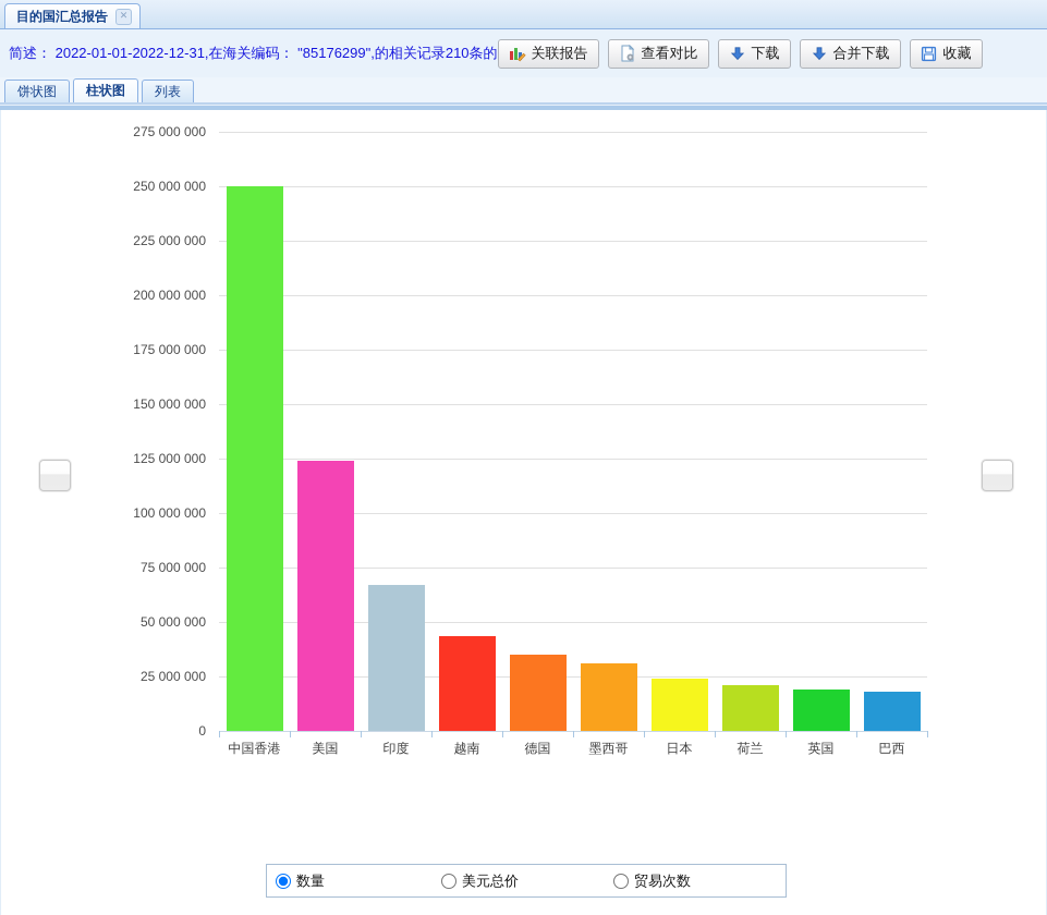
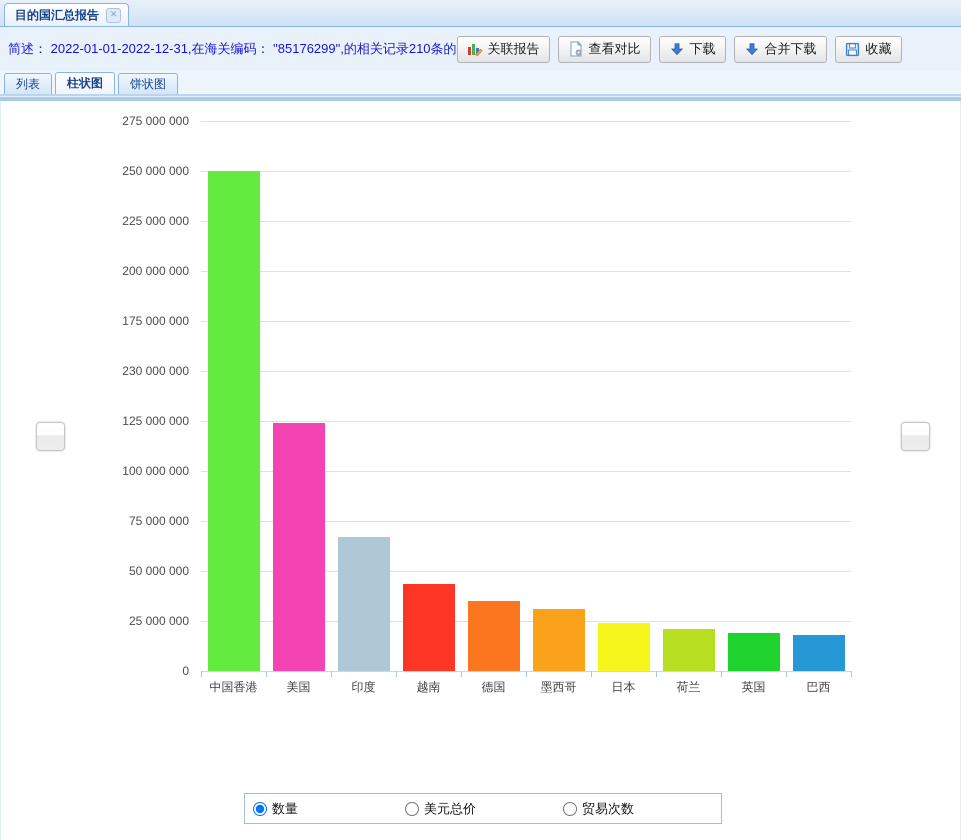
  目的国汇总报告
  ✕
  简述： 2022-01-01-2022-12-31,在海关编码： "85176299",的相关记录210条的
  关联报告
  查看对比
  下载
  合并下载
  收藏
- 饼状图
+ 列表
  柱状图
- 列表
+ 饼状图
  0
  25 000 000
  50 000 000
  75 000 000
  100 000 000
  125 000 000
- 150 000 000
+ 230 000 000
  175 000 000
  200 000 000
  225 000 000
  250 000 000
  275 000 000
  中国香港
  美国
  印度
  越南
  德国
  墨西哥
  日本
  荷兰
  英国
  巴西
  数量
  美元总价
  贸易次数
